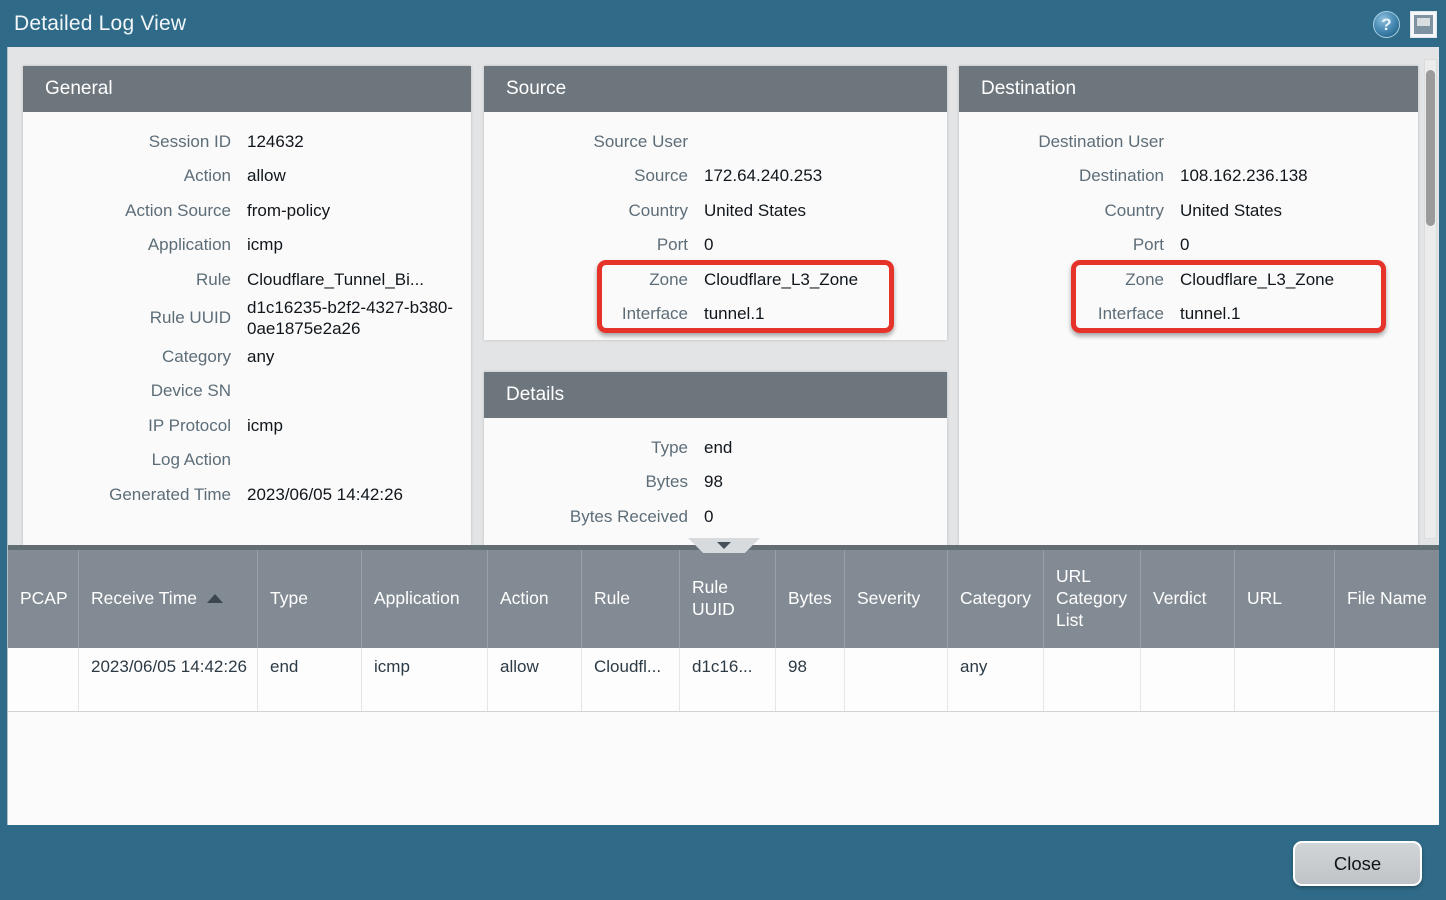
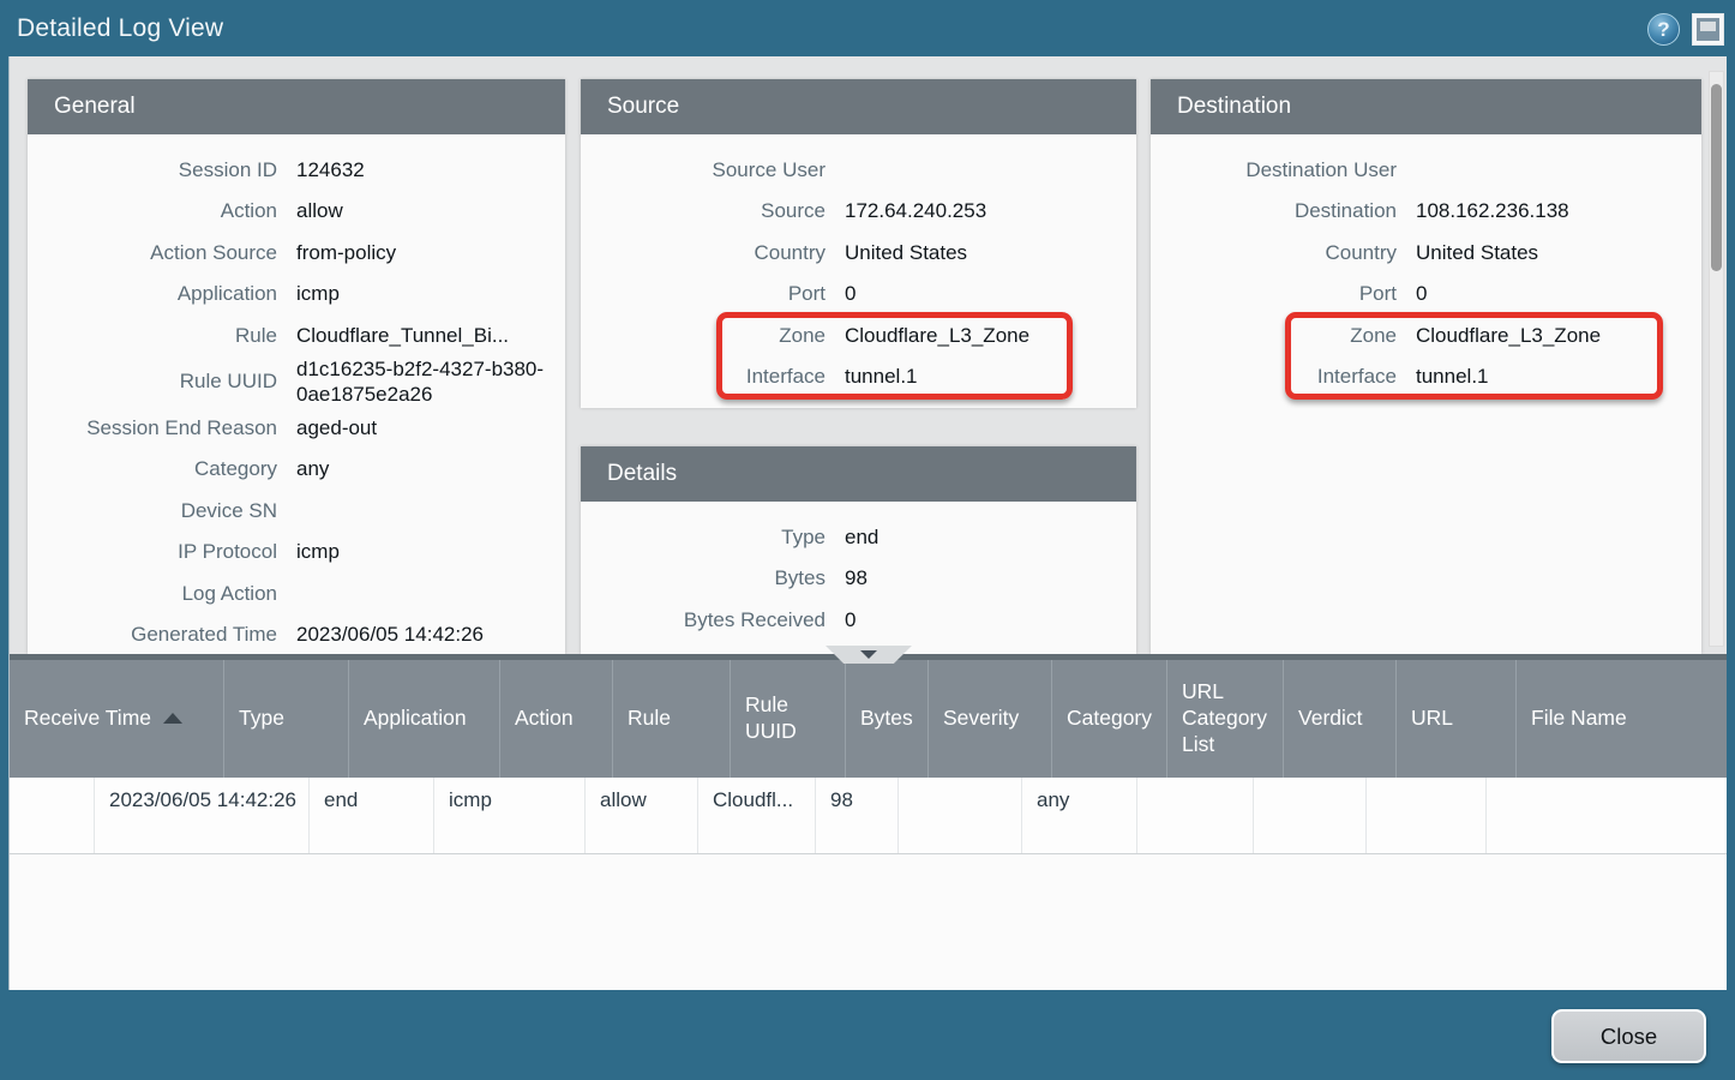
  Detailed Log View
  ?
  General
  Session ID
  124632
  Action
  allow
  Action Source
  from-policy
  Application
  icmp
  Rule
  Cloudflare_Tunnel_Bi...
  Rule UUID
  d1c16235-b2f2-4327-b380-0ae1875e2a26
+ Session End Reason
+ aged-out
  Category
  any
  Device SN
  IP Protocol
  icmp
  Log Action
  Generated Time
  2023/06/05 14:42:26
  Source
  Source User
  Source
  172.64.240.253
  Country
  United States
  Port
  0
  Zone
  Cloudflare_L3_Zone
  Interface
  tunnel.1
  Details
  Type
  end
  Bytes
  98
  Bytes Received
  0
  Destination
  Destination User
  Destination
  108.162.236.138
  Country
  United States
  Port
  0
  Zone
  Cloudflare_L3_Zone
  Interface
  tunnel.1
- PCAP
  Receive Time
  Type
  Application
  Action
  Rule
  Rule UUID
  Bytes
  Severity
  Category
  URL Category List
  Verdict
  URL
  File Name
  2023/06/05 14:42:26
  end
  icmp
  allow
  Cloudfl...
- d1c16...
  98
  any
  Close
